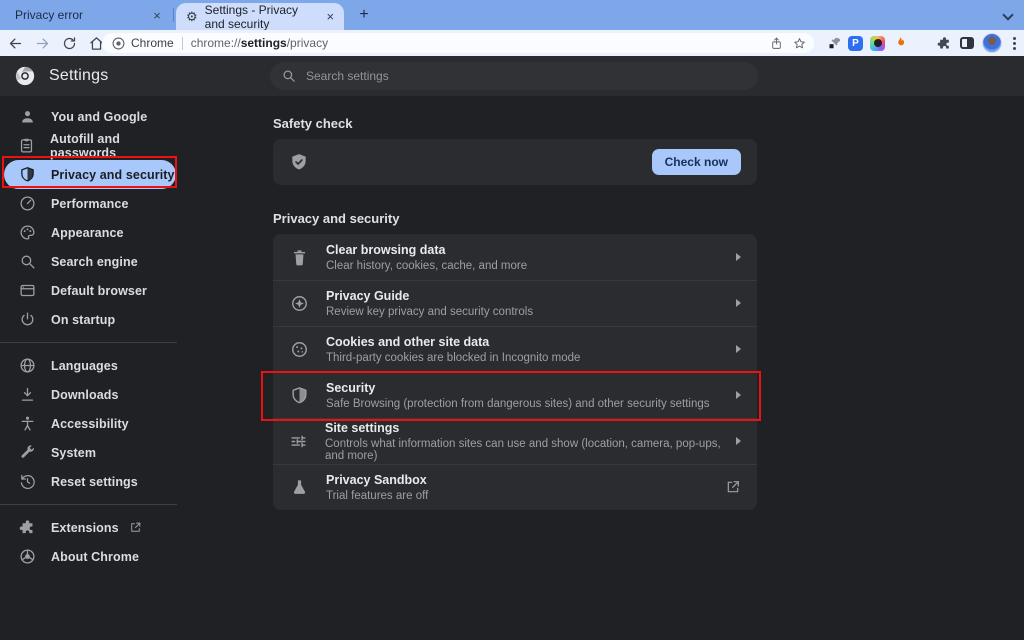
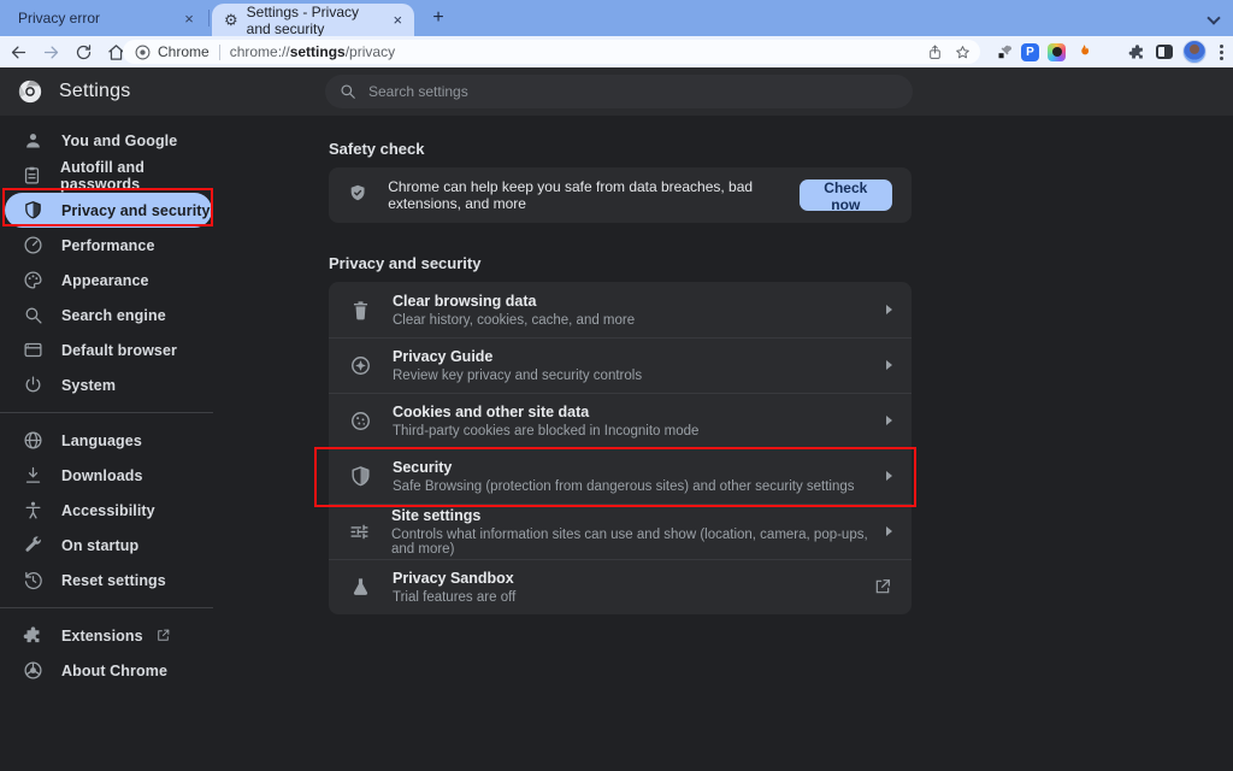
  Privacy error
  ×
  ⚙
  Settings - Privacy and security
  ×
  +
  Chrome
  chrome://
  settings
  /privacy
  P
  Settings
  Search settings
  You and Google
  Autofill and passwords
  Privacy and security
  Performance
  Appearance
  Search engine
  Default browser
- On startup
+ System
  Languages
  Downloads
  Accessibility
- System
+ On startup
  Reset settings
  Extensions
  About Chrome
  Safety check
+ Chrome can help keep you safe from data breaches, bad extensions, and more
  Check now
  Privacy and security
  Clear browsing data
  Clear history, cookies, cache, and more
  Privacy Guide
  Review key privacy and security controls
  Cookies and other site data
  Third-party cookies are blocked in Incognito mode
  Security
  Safe Browsing (protection from dangerous sites) and other security settings
  Site settings
  Controls what information sites can use and show (location, camera, pop-ups, and more)
  Privacy Sandbox
  Trial features are off
